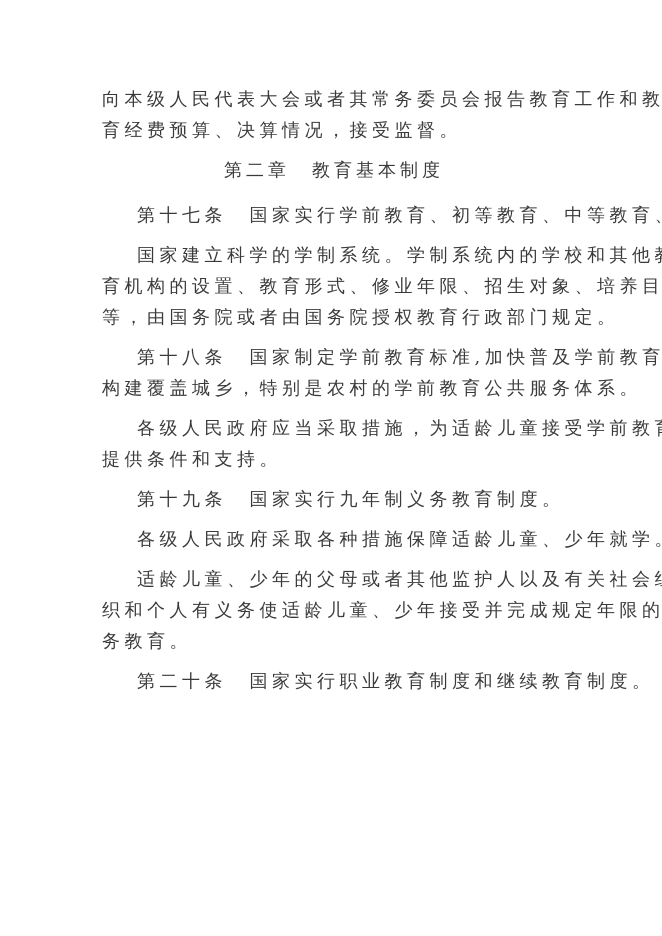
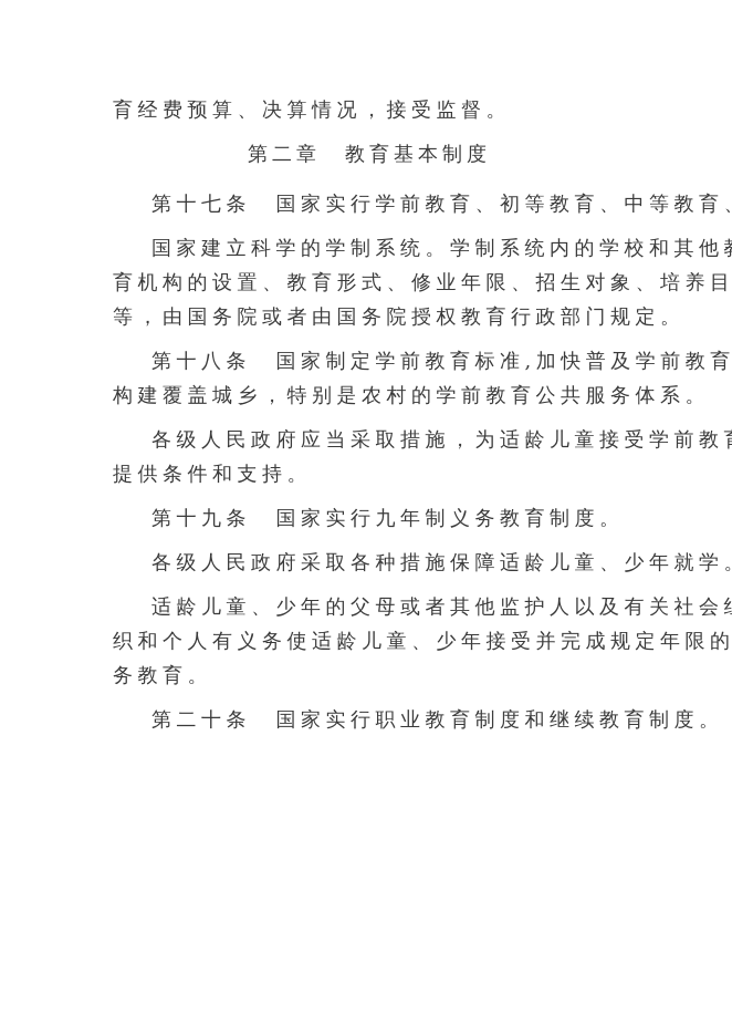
- 向本级人民代表大会或者其常务委员会报告教育工作和教
  育经费预算、决算情况，接受监督。
  第二章 教育基本制度
  第十七条 国家实行学前教育、初等教育、中等教育
  国家建立科学的学制系统。学制系统内的学校和其他
  育机构的设置、教育形式、修业年限、招生对象、培养目
  等，由国务院或者由国务院授权教育行政部门规定。
  第十八条 国家制定学前教育标准,加快普及学前教育
  构建覆盖城乡，特别是农村的学前教育公共服务体系。
  各级人民政府应当采取措施，为适龄儿童接受学前教
  提供条件和支持。
  第十九条 国家实行九年制义务教育制度。
  各级人民政府采取各种措施保障适龄儿童、少年就学
  适龄儿童、少年的父母或者其他监护人以及有关社会
  织和个人有义务使适龄儿童、少年接受并完成规定年限的
  务教育。
  第二十条 国家实行职业教育制度和继续教育制度。
